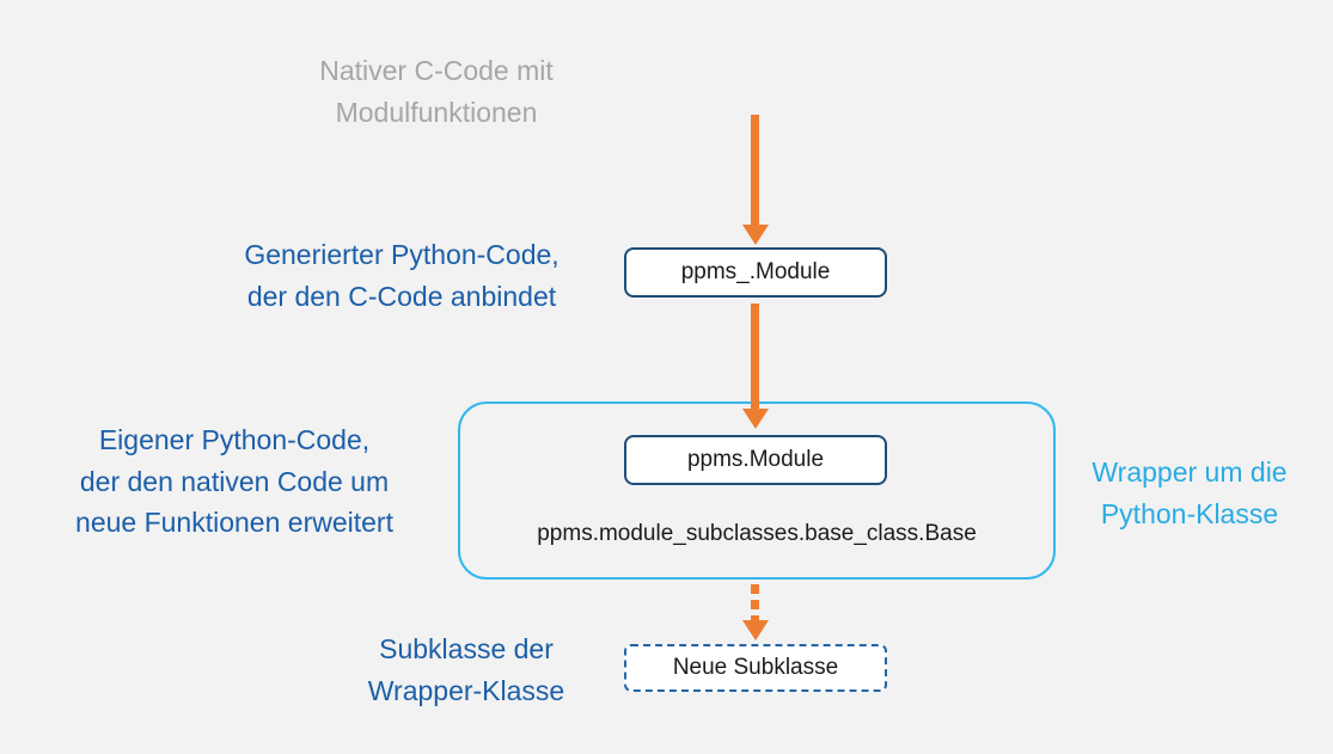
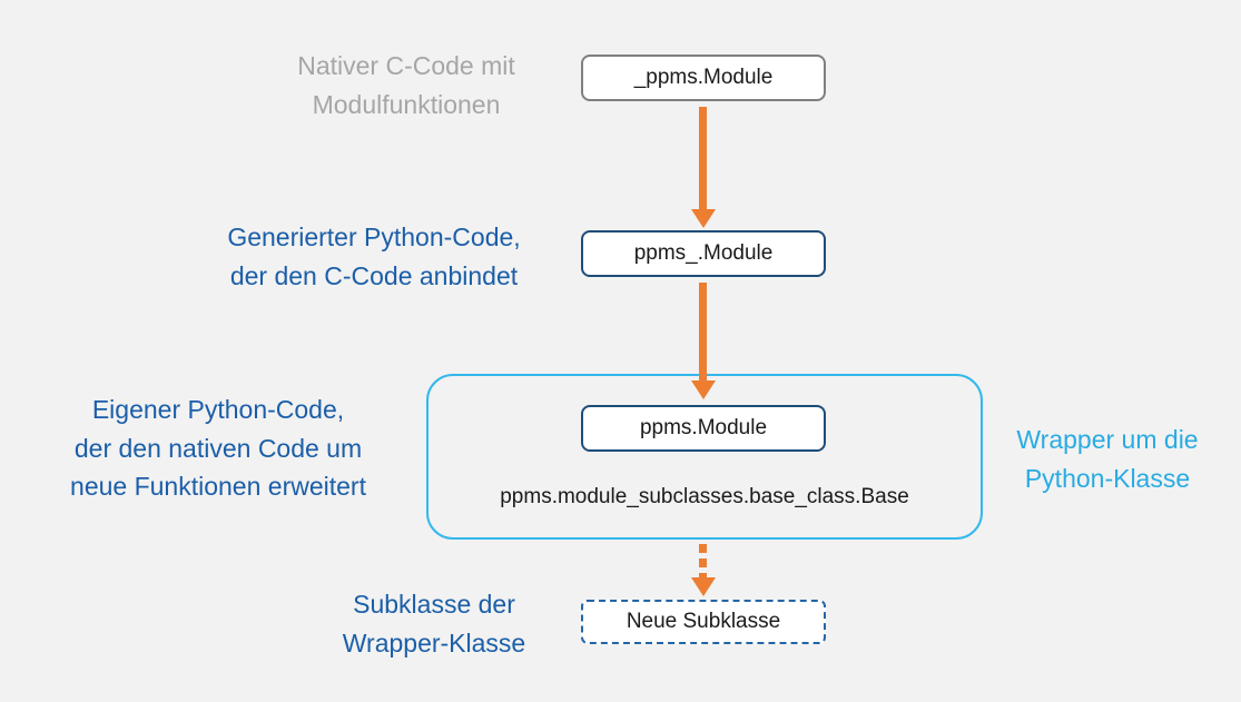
  Nativer C-Code mit
  Modulfunktionen
+ _ppms.Module
  Generierter Python-Code,
  der den C-Code anbindet
  ppms_.Module
  Eigener Python-Code,
  der den nativen Code um
  neue Funktionen erweitert
  ppms.Module
  ppms.module_subclasses.base_class.Base
  Wrapper um die
  Python-Klasse
  Subklasse der
  Wrapper-Klasse
  Neue Subklasse
